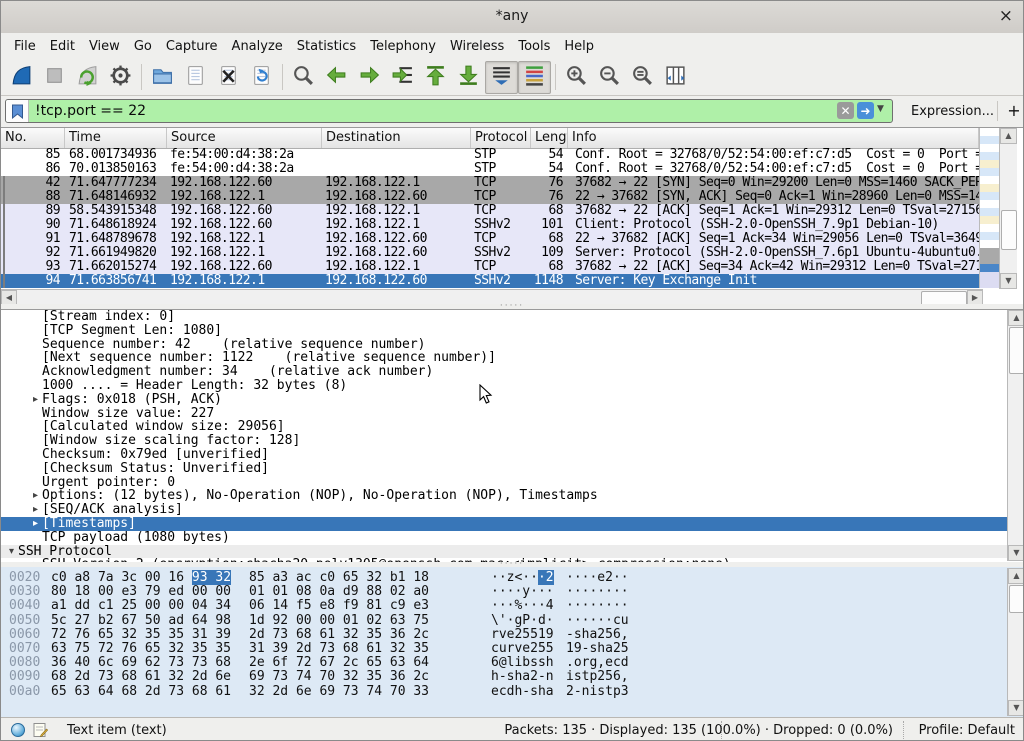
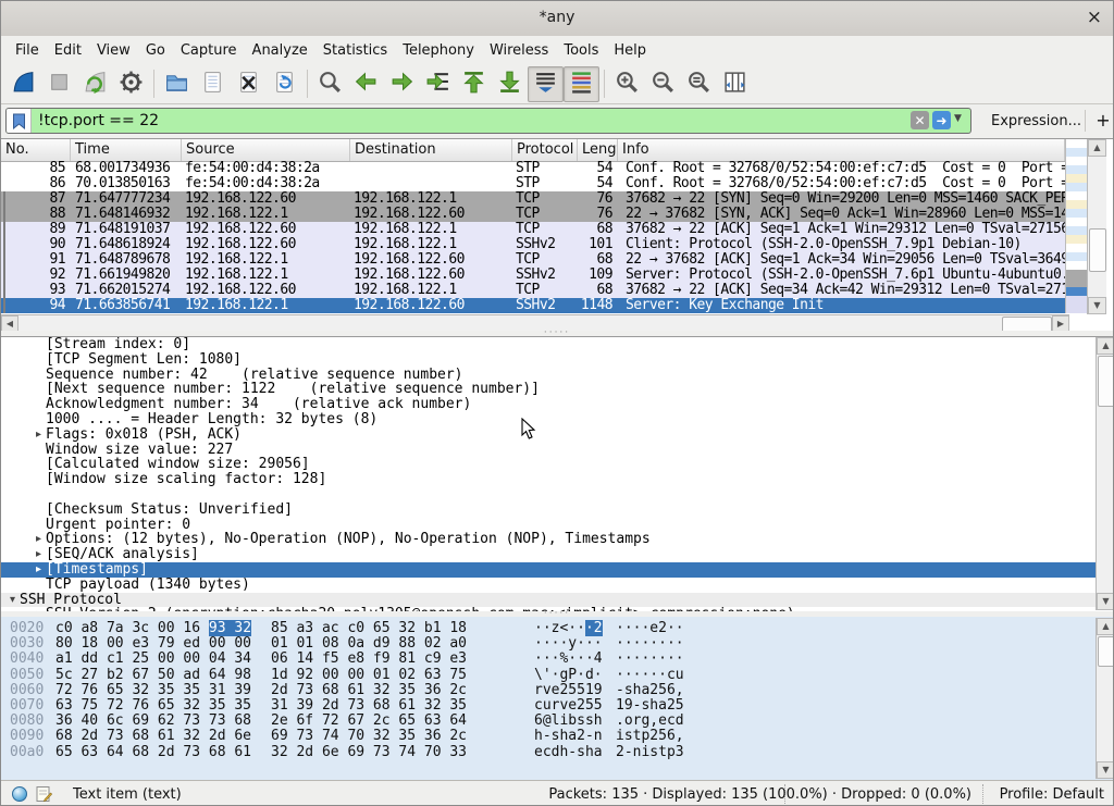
  *any
  ×
  File
  Edit
  View
  Go
  Capture
  Analyze
  Statistics
  Telephony
  Wireless
  Tools
  Help
  !tcp.port == 22
  ✕
  ➜
  ▼
  Expression...
  +
  No.
  Time
  Source
  Destination
  Protocol
  Info
  85
  68.001734936
  fe:54:00:d4:38:2a
  STP
  54
  Conf. Root = 32768/0/52:54:00:ef:c7:d5 Cost = 0 Port =
  86
  70.013850163
  fe:54:00:d4:38:2a
  STP
  54
  Conf. Root = 32768/0/52:54:00:ef:c7:d5 Cost = 0 Port =
- 42
+ 87
  71.647777234
  192.168.122.60
  192.168.122.1
  TCP
  76
  37682 → 22 [SYN] Seq=0 Win=29200 Len=0 MSS=1460 SACK_PER
  88
  71.648146932
  192.168.122.1
  192.168.122.60
  TCP
  76
  22 → 37682 [SYN, ACK] Seq=0 Ack=1 Win=28960 Len=0 MSS=14
  89
- 58.543915348
+ 71.648191037
  192.168.122.60
  192.168.122.1
  TCP
  68
  37682 → 22 [ACK] Seq=1 Ack=1 Win=29312 Len=0 TSval=27156
  90
  71.648618924
  192.168.122.60
  192.168.122.1
  SSHv2
  101
  Client: Protocol (SSH-2.0-OpenSSH_7.9p1 Debian-10)
  91
  71.648789678
  192.168.122.1
  192.168.122.60
  TCP
  68
  22 → 37682 [ACK] Seq=1 Ack=34 Win=29056 Len=0 TSval=3649
  92
  71.661949820
  192.168.122.1
  192.168.122.60
  SSHv2
  109
  Server: Protocol (SSH-2.0-OpenSSH_7.6p1 Ubuntu-4ubuntu0.
  93
  71.662015274
  192.168.122.60
  192.168.122.1
  TCP
  68
  37682 → 22 [ACK] Seq=34 Ack=42 Win=29312 Len=0 TSval=271
  94
  71.663856741
  192.168.122.1
  192.168.122.60
  SSHv2
  1148
  Server: Key Exchange Init
  ▲
  ▼
  ◀
  ▶
  ·····
  [Stream index: 0]
  [TCP Segment Len: 1080]
  Sequence number: 42 (relative sequence number)
  [Next sequence number: 1122 (relative sequence number)]
  Acknowledgment number: 34 (relative ack number)
  1000 .... = Header Length: 32 bytes (8)
  ▸
  Flags: 0x018 (PSH, ACK)
  Window size value: 227
  [Calculated window size: 29056]
  [Window size scaling factor: 128]
- Checksum: 0x79ed [unverified]
  [Checksum Status: Unverified]
  Urgent pointer: 0
  ▸
  Options: (12 bytes), No-Operation (NOP), No-Operation (NOP), Timestamps
  ▸
  [SEQ/ACK analysis]
  ▸
  [Timestamps]
- TCP payload (1080 bytes)
+ TCP payload (1340 bytes)
  ▾
  SSH Protocol
  ▲
  ▼
  ·····
  0020
  c0 a8 7a 3c 00 16 93 32
  85 a3 ac c0 65 32 b1 18
  ··z<···2
  ····e2··
  0030
  80 18 00 e3 79 ed 00 00
  01 01 08 0a d9 88 02 a0
  ····y···
  ········
  0040
  a1 dd c1 25 00 00 04 34
  06 14 f5 e8 f9 81 c9 e3
  ···%···4
  ········
  0050
  5c 27 b2 67 50 ad 64 98
  1d 92 00 00 01 02 63 75
  \'·gP·d·
  ······cu
  0060
  72 76 65 32 35 35 31 39
  2d 73 68 61 32 35 36 2c
  rve25519
  -sha256,
  0070
  63 75 72 76 65 32 35 35
  31 39 2d 73 68 61 32 35
  curve255
  19-sha25
  0080
  36 40 6c 69 62 73 73 68
  2e 6f 72 67 2c 65 63 64
  6@libssh
  .org,ecd
  0090
  68 2d 73 68 61 32 2d 6e
  69 73 74 70 32 35 36 2c
  h-sha2-n
  istp256,
  00a0
  65 63 64 68 2d 73 68 61
  32 2d 6e 69 73 74 70 33
  ecdh-sha
  2-nistp3
  ▲
  ▼
  Text item (text)
  Packets: 135 · Displayed: 135 (100.0%) · Dropped: 0 (0.0%)
  Profile: Default
